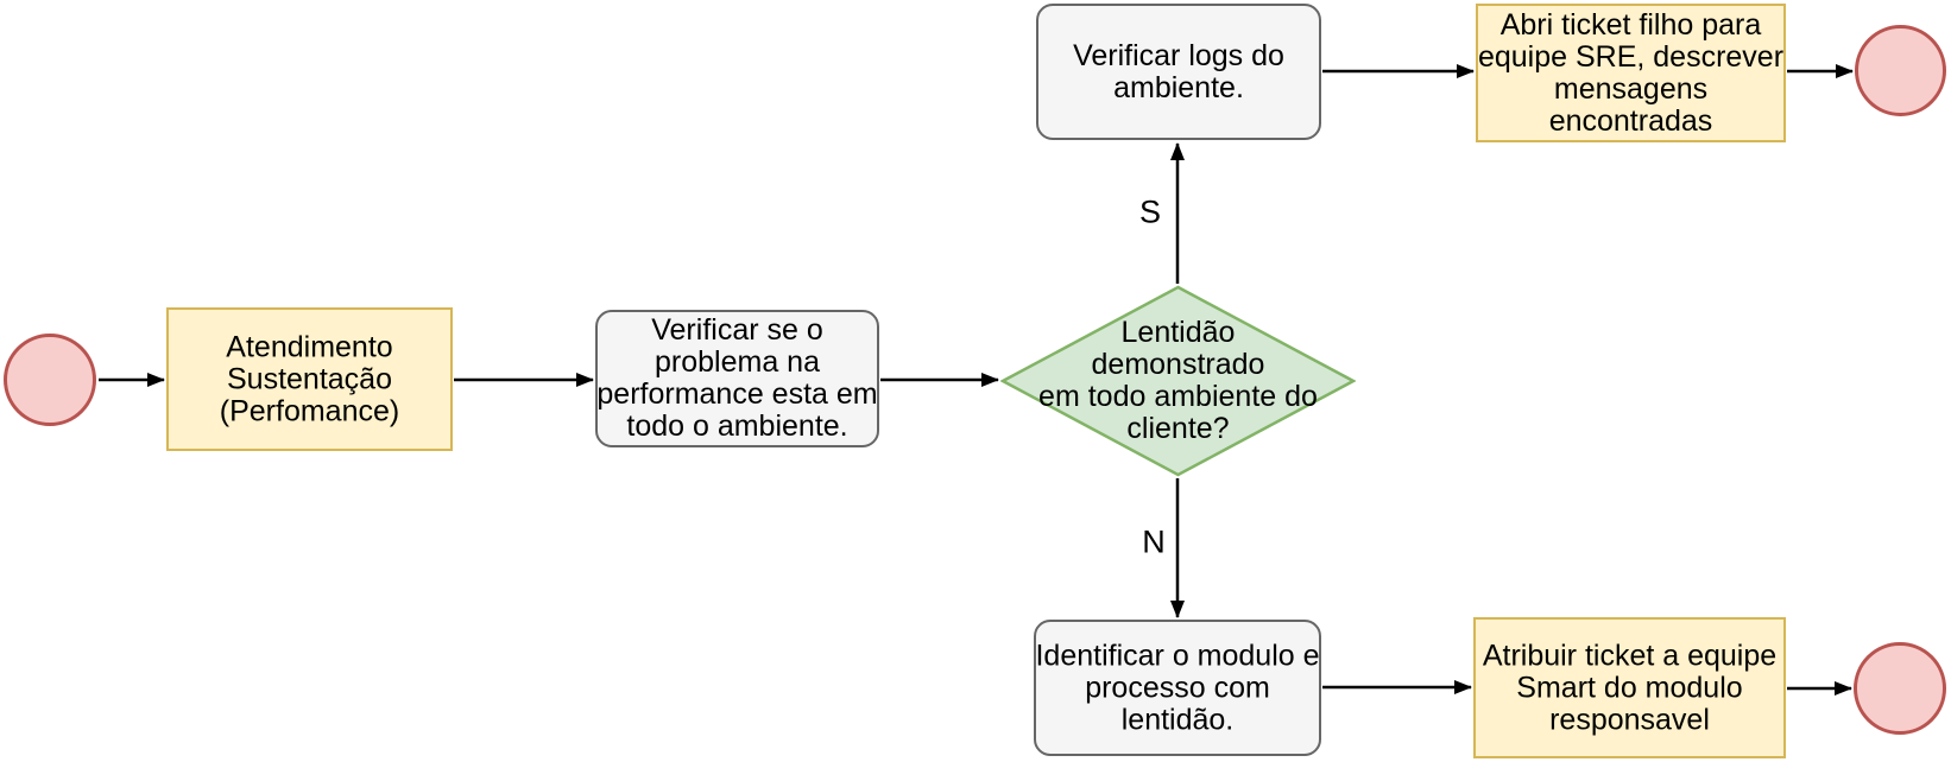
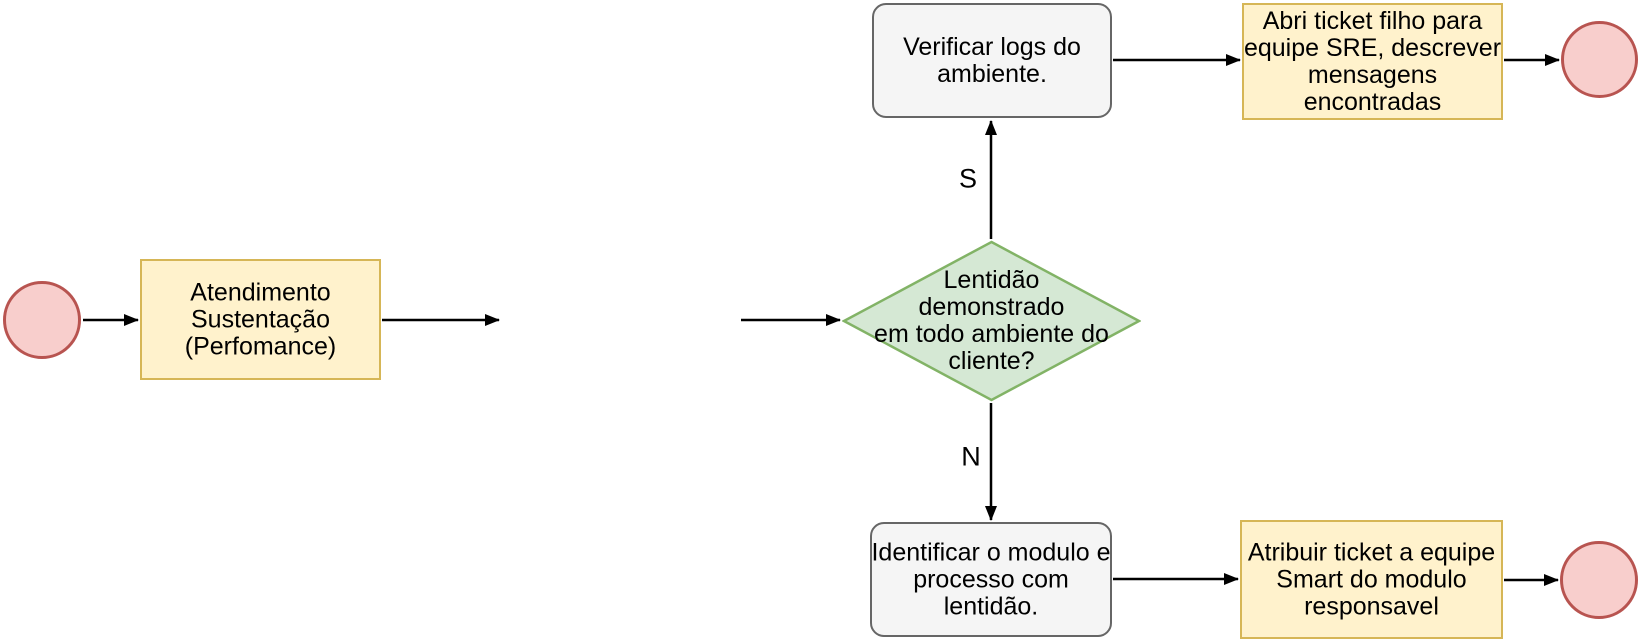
  Atendimento
  Sustentação
  (Perfomance)
- Verificar se o
- problema na
- performance esta em
- todo o ambiente.
  Lentidão
  demonstrado
  em todo ambiente do
  cliente?
  S
  N
  Verificar logs do
  ambiente.
  Abri ticket filho para
  equipe SRE, descrever
  mensagens
  encontradas
  Identificar o modulo e
  processo com
  lentidão.
  Atribuir ticket a equipe
  Smart do modulo
  responsavel
